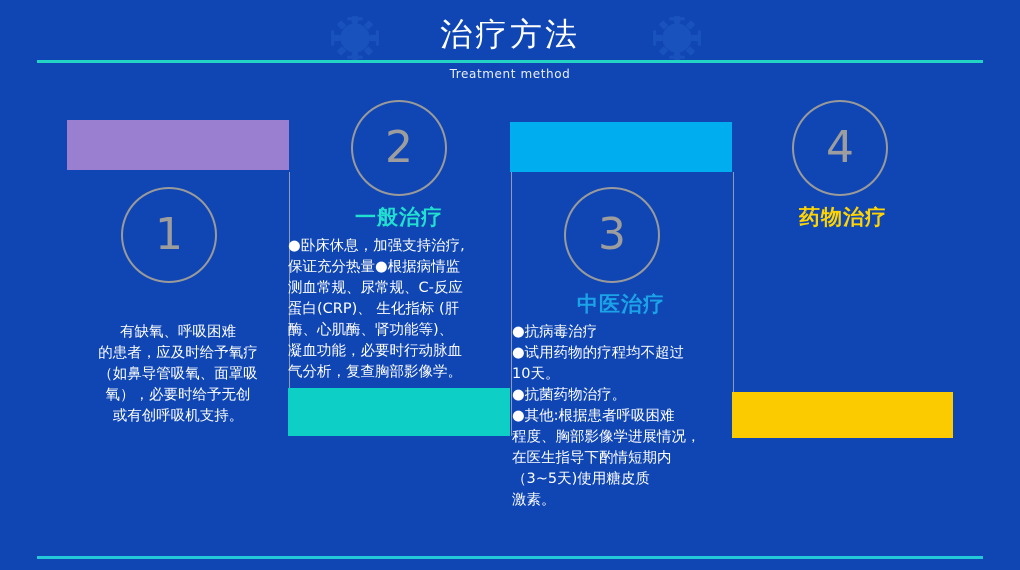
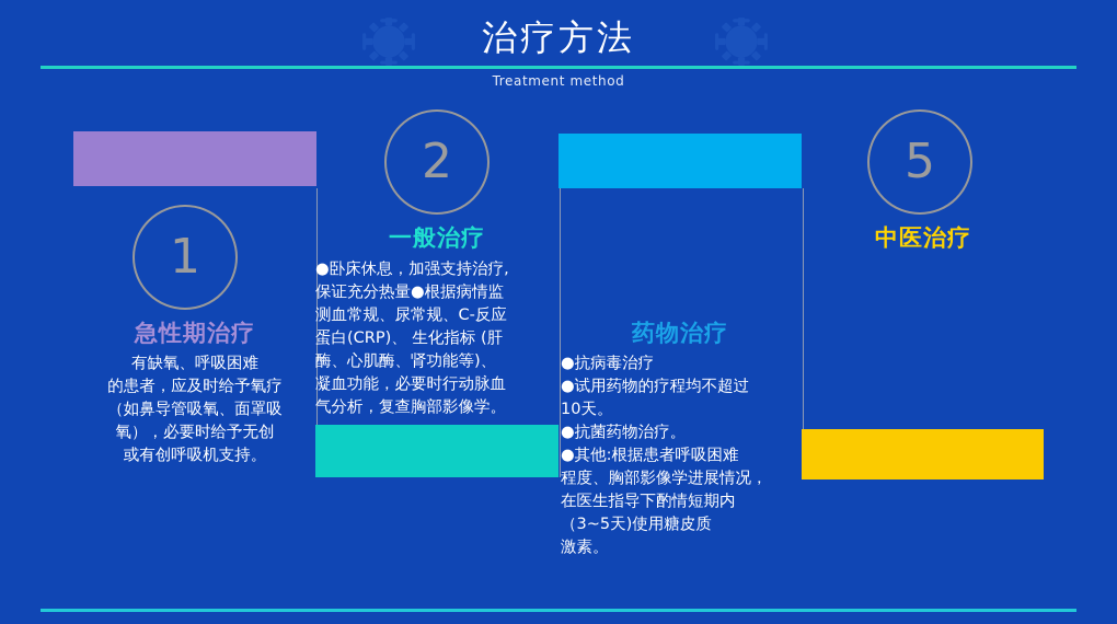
  治疗方法
  Treatment method
  1
+ 急性期治疗
  有缺氧、呼吸困难
  的患者，应及时给予氧疗
  （如鼻导管吸氧、面罩吸
  氧），必要时给予无创
  或有创呼吸机支持。
  2
  一般治疗
  ●卧床休息，加强支持治疗,
  保证充分热量●根据病情监
  测血常规、尿常规、C-反应
  蛋白(CRP)、 生化指标 (肝
  酶、心肌酶、肾功能等)、
  凝血功能，必要时行动脉血
  气分析，复查胸部影像学。
- 3
- 中医治疗
+ 药物治疗
  ●抗病毒治疗
  ●试用药物的疗程均不超过
  10天。
  ●抗菌药物治疗。
  ●其他:根据患者呼吸困难
  程度、胸部影像学进展情况，
  在医生指导下酌情短期内
  （3~5天)使用糖皮质
  激素。
- 4
+ 5
- 药物治疗
+ 中医治疗
